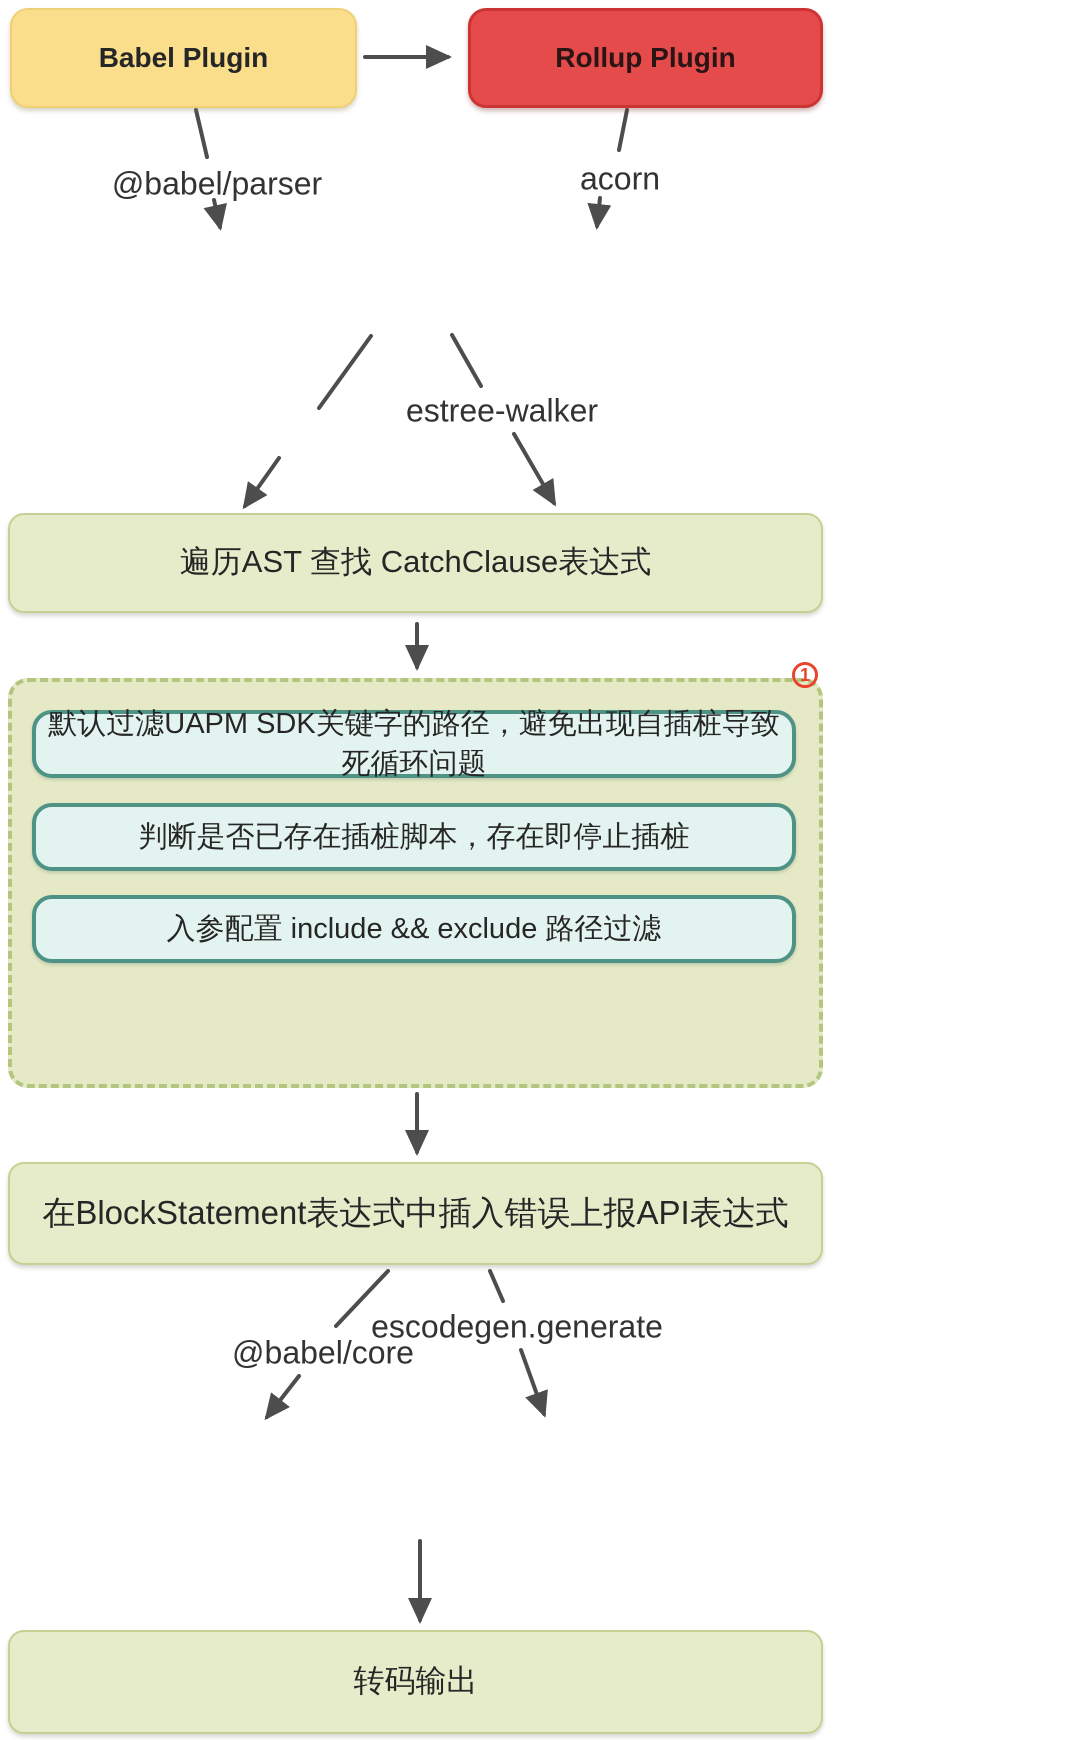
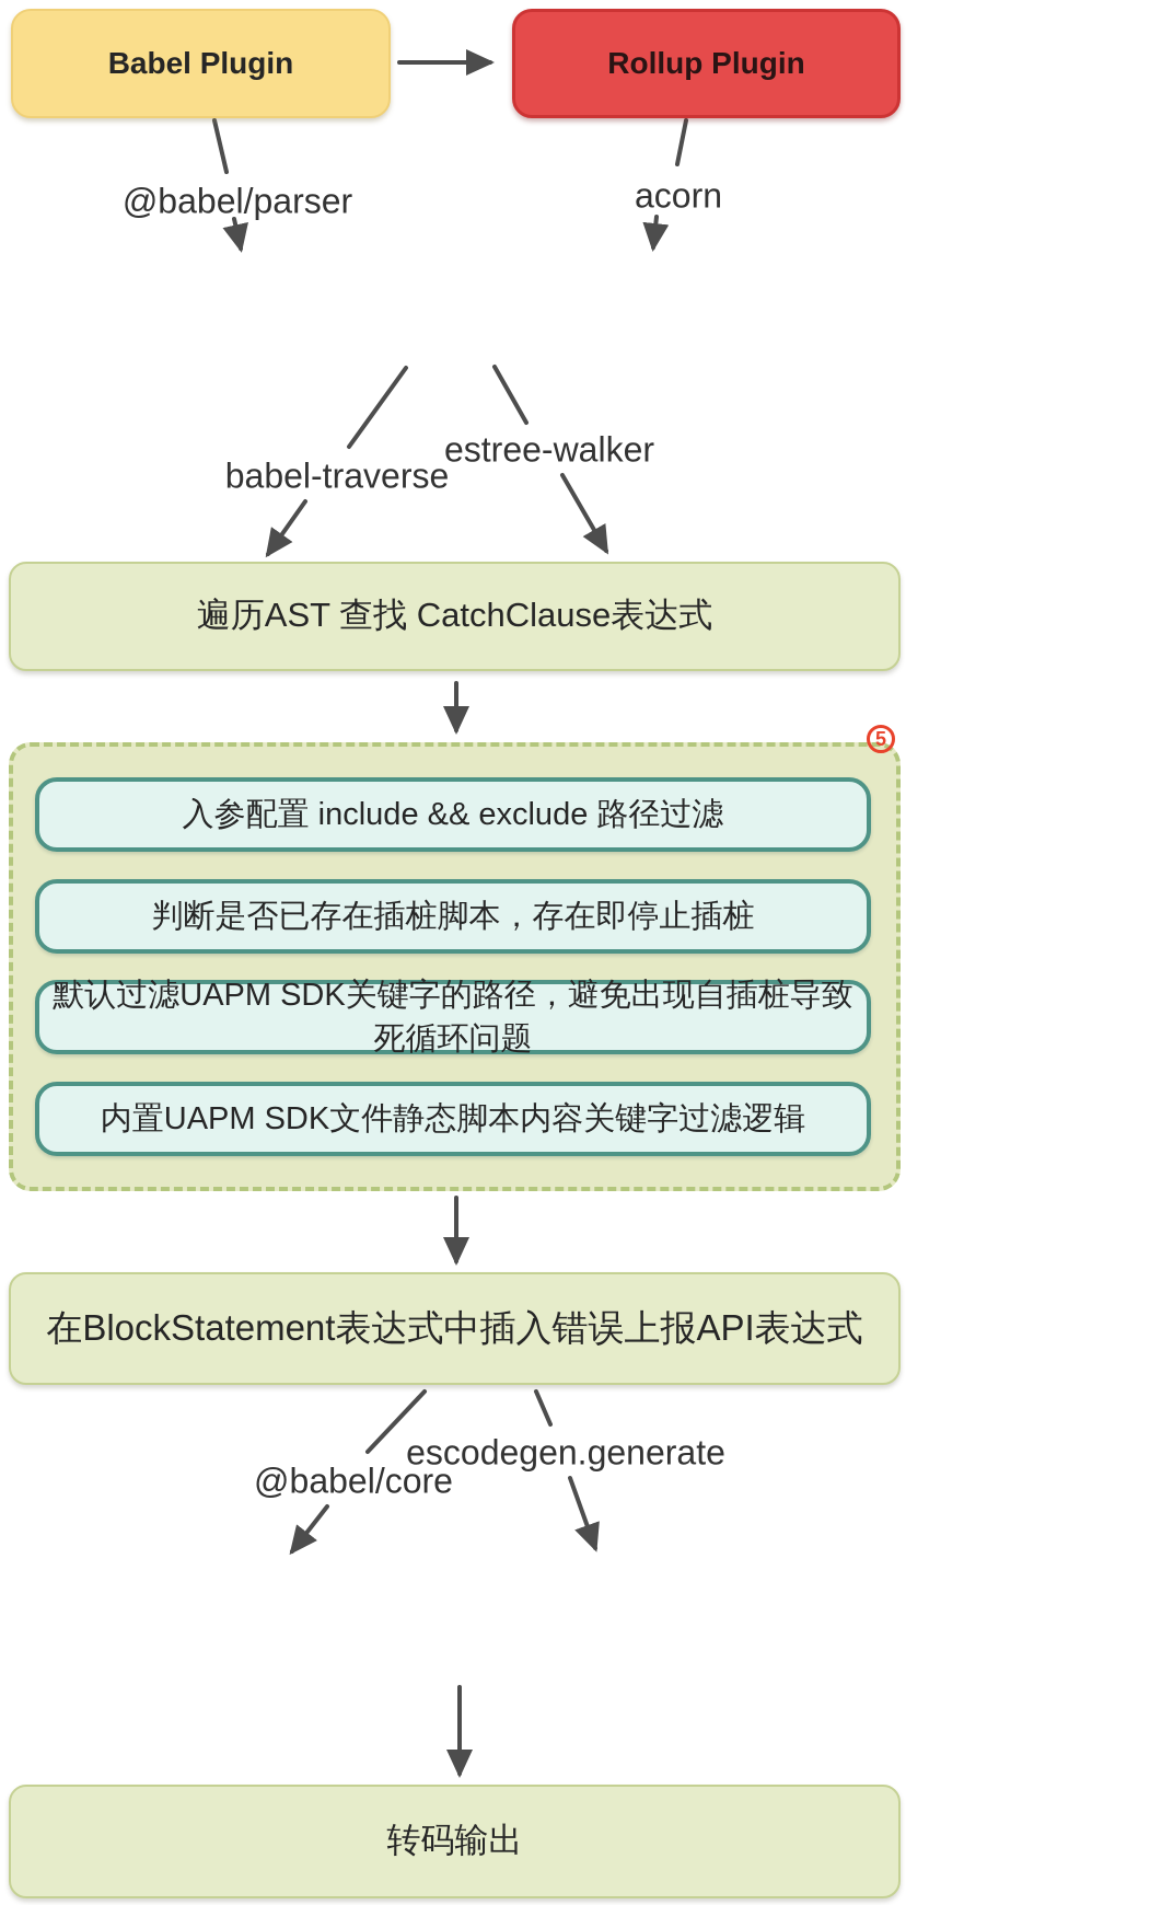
  Babel Plugin
  Rollup Plugin
  @babel/parser
  acorn
+ babel-traverse
  estree-walker
  遍历AST 查找 CatchClause表达式
- 默认过滤UAPM SDK关键字的路径，避免出现自插桩导致死循环问题
+ 入参配置 include && exclude 路径过滤
  判断是否已存在插桩脚本，存在即停止插桩
- 入参配置 include && exclude 路径过滤
+ 默认过滤UAPM SDK关键字的路径，避免出现自插桩导致死循环问题
+ 内置UAPM SDK文件静态脚本内容关键字过滤逻辑
- 1
+ 5
  在BlockStatement表达式中插入错误上报API表达式
  @babel/core
  escodegen.generate
  转码输出
